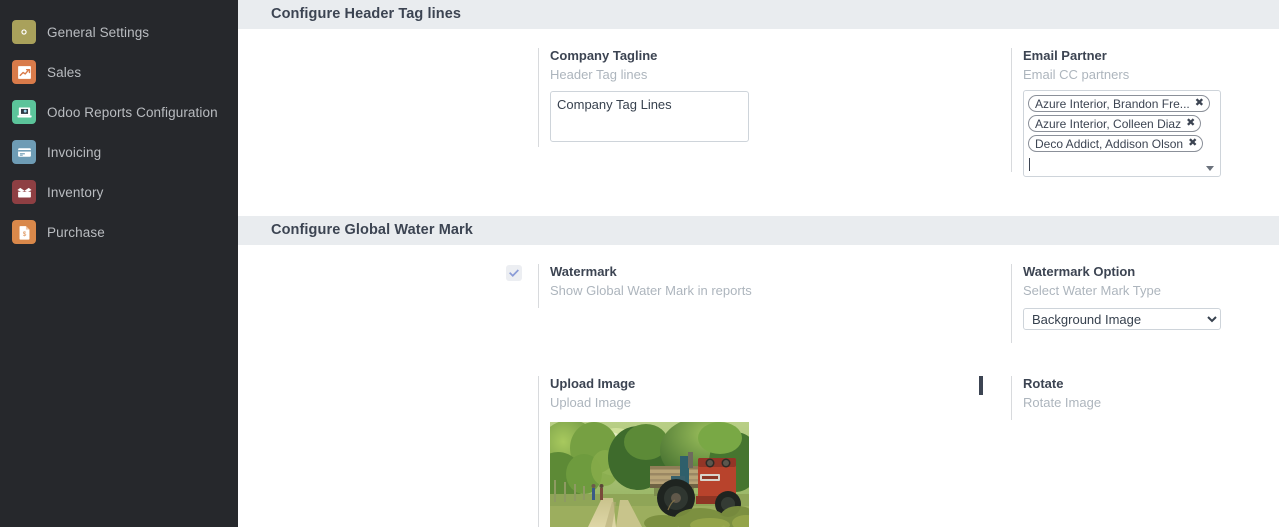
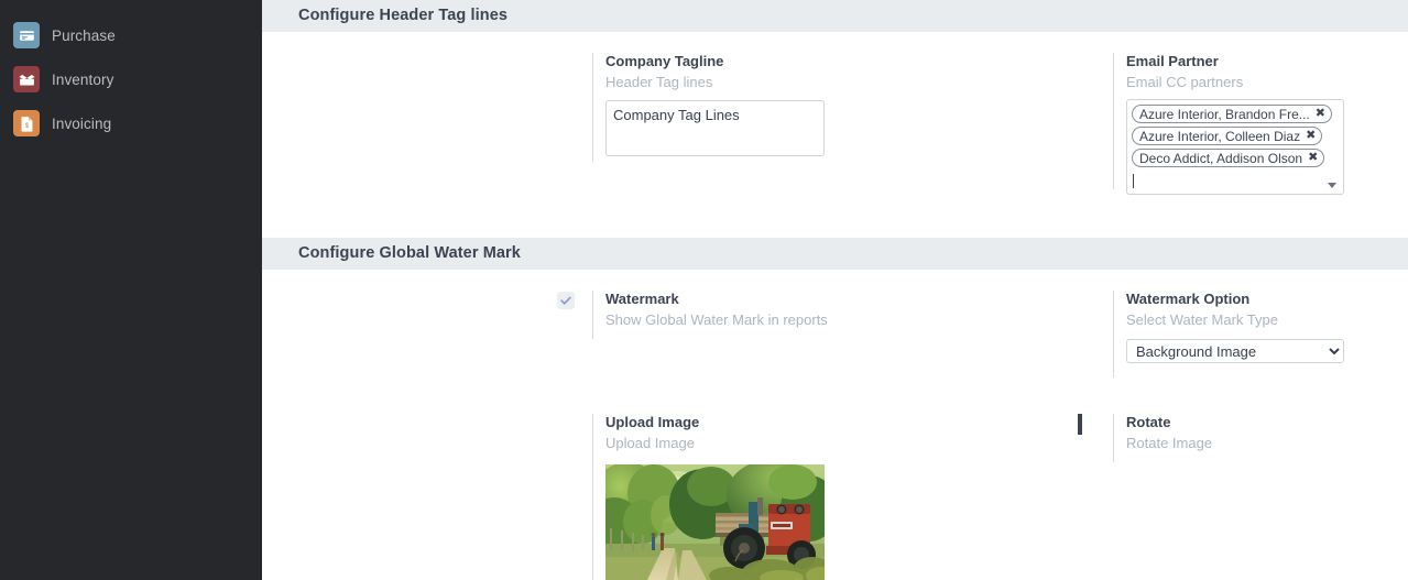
- General Settings
- Sales
- Odoo Reports Configuration
- Invoicing
+ Purchase
  Inventory
- Purchase
+ Invoicing
  Configure Header Tag lines
  Company Tagline
  Header Tag lines
  Company Tag Lines
  Email Partner
  Email CC partners
  Azure Interior, Brandon Fre...
  ✖
  Azure Interior, Colleen Diaz
  ✖
  Deco Addict, Addison Olson
  ✖
  Configure Global Water Mark
  Watermark
  Show Global Water Mark in reports
  Watermark Option
  Select Water Mark Type
  Background Image
  Upload Image
  Upload Image
  Rotate
  Rotate Image
